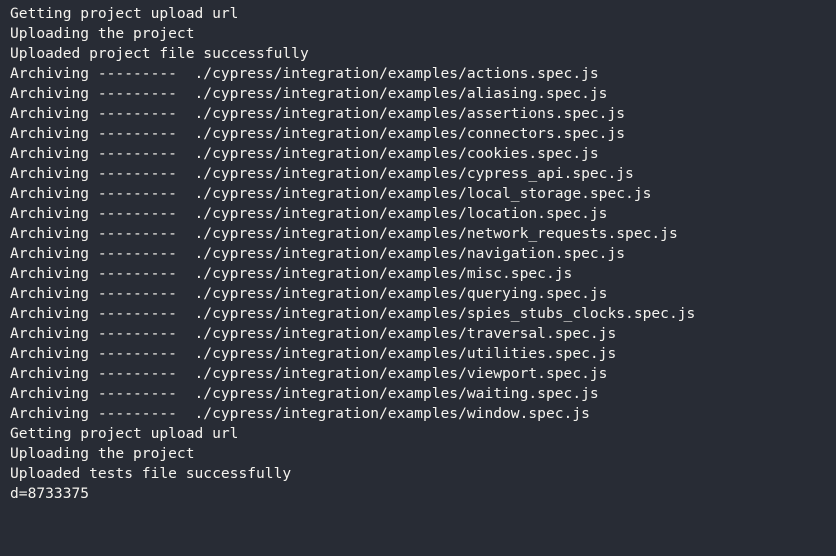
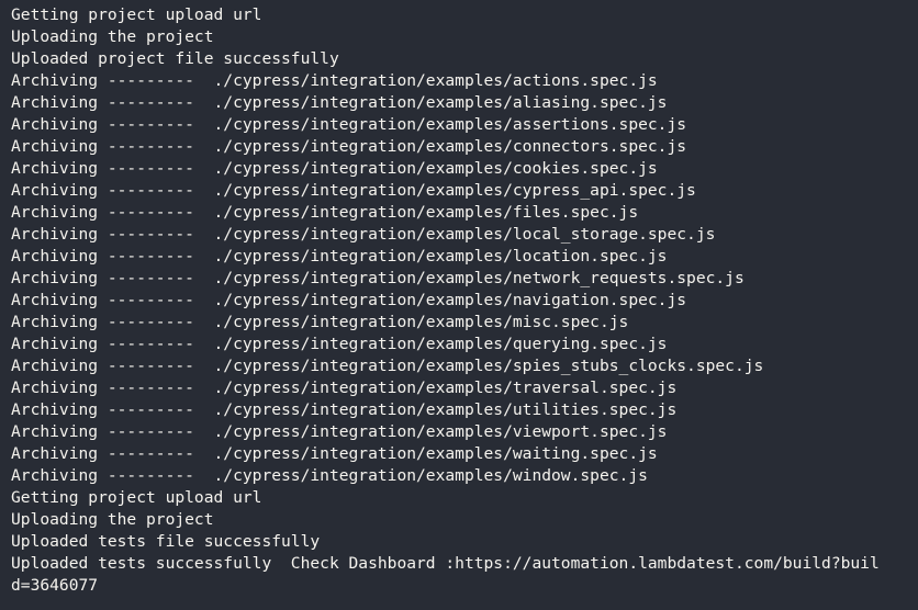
  Getting project upload url
  Uploading the project
  Uploaded project file successfully
  Archiving --------- ./cypress/integration/examples/actions.spec.js
  Archiving --------- ./cypress/integration/examples/aliasing.spec.js
  Archiving --------- ./cypress/integration/examples/assertions.spec.js
  Archiving --------- ./cypress/integration/examples/connectors.spec.js
  Archiving --------- ./cypress/integration/examples/cookies.spec.js
  Archiving --------- ./cypress/integration/examples/cypress_api.spec.js
+ Archiving --------- ./cypress/integration/examples/files.spec.js
  Archiving --------- ./cypress/integration/examples/local_storage.spec.js
  Archiving --------- ./cypress/integration/examples/location.spec.js
  Archiving --------- ./cypress/integration/examples/network_requests.spec.js
  Archiving --------- ./cypress/integration/examples/navigation.spec.js
  Archiving --------- ./cypress/integration/examples/misc.spec.js
  Archiving --------- ./cypress/integration/examples/querying.spec.js
  Archiving --------- ./cypress/integration/examples/spies_stubs_clocks.spec.js
  Archiving --------- ./cypress/integration/examples/traversal.spec.js
  Archiving --------- ./cypress/integration/examples/utilities.spec.js
  Archiving --------- ./cypress/integration/examples/viewport.spec.js
  Archiving --------- ./cypress/integration/examples/waiting.spec.js
  Archiving --------- ./cypress/integration/examples/window.spec.js
  Getting project upload url
  Uploading the project
  Uploaded tests file successfully
+ Uploaded tests successfully Check Dashboard :https://automation.lambdatest.com/build?buil
- d=8733375
+ d=3646077
